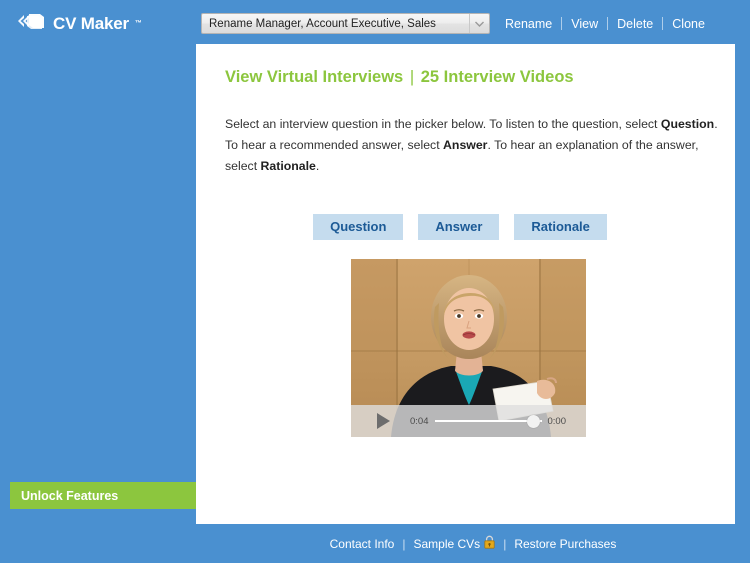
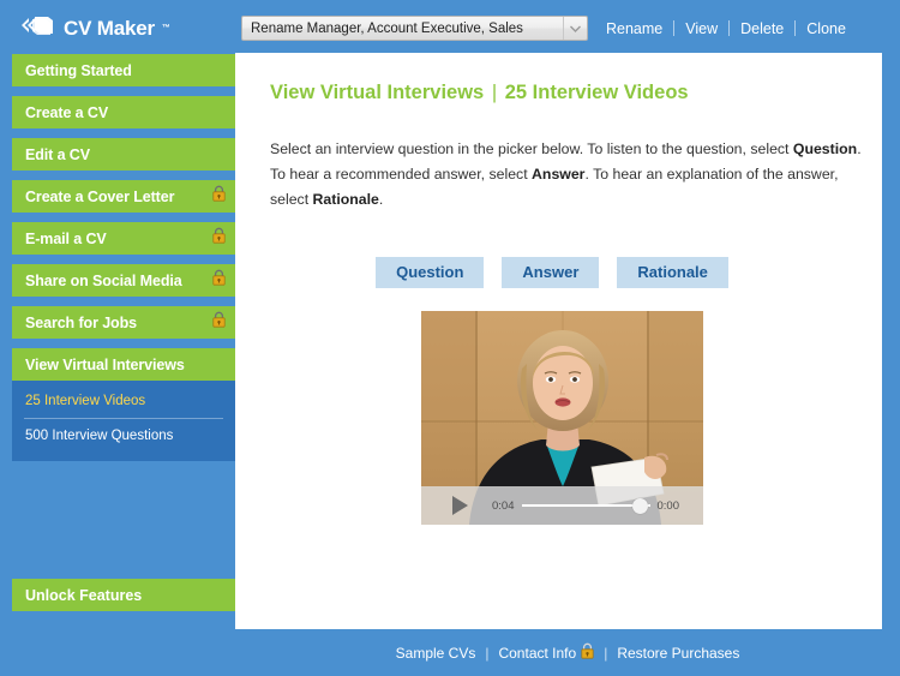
  CV Maker
+ Getting Started
+ Create a CV
+ Edit a CV
+ Create a Cover Letter
+ E-mail a CV
+ Share on Social Media
+ Search for Jobs
+ View Virtual Interviews
+ 25 Interview Videos
+ 500 Interview Questions
  Unlock Features
  Rename Manager, Account Executive, Sales
  Rename
  View
  Delete
  Clone
  View Virtual Interviews | 25 Interview Videos
  Select an interview question in the picker below. To listen to the question, select Question. To hear a recommended answer, select Answer. To hear an explanation of the answer, select Rationale.
  Question
  Answer
  Rationale
  0:04
  0:00
- Contact Info
+ Sample CVs
  |
- Sample CVs
+ Contact Info
  |
  Restore Purchases
